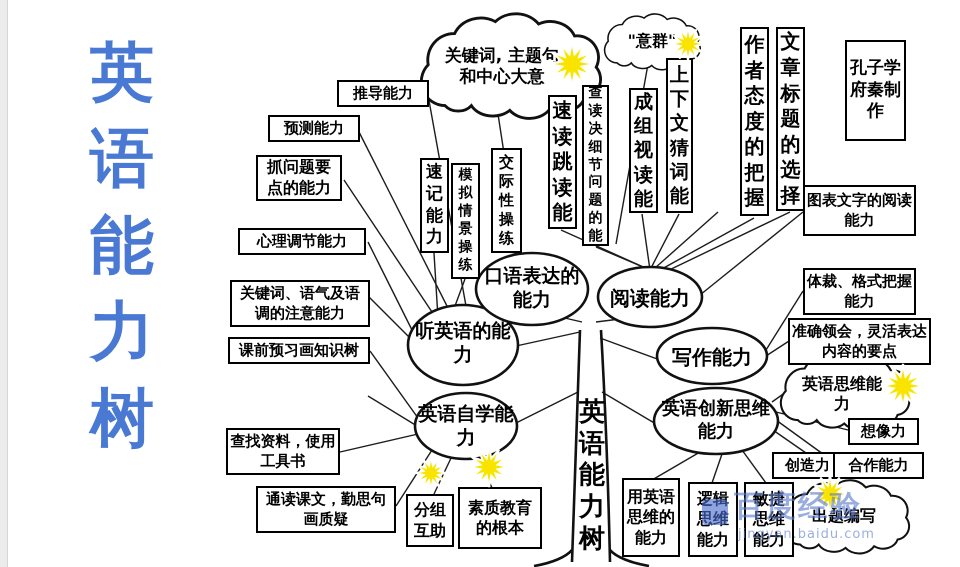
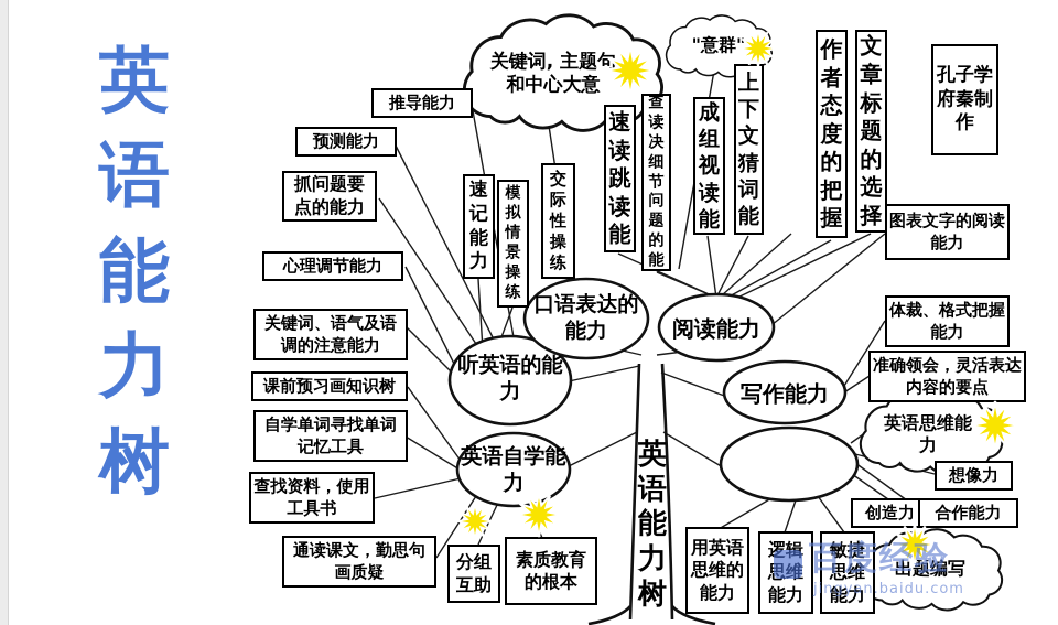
  英语能力树
  英语能力树
  听英语的能力
  口语表达的能力
  阅读能力
  写作能力
  英语自学能力
- 英语创新思维能力
  关键词, 主题句和中心大意
  "意群"
  英语思维能力
  出题编写
  推导能力
  预测能力
  抓问题要点的能力
  心理调节能力
  关键词、语气及语调的注意能力
  课前预习画知识树
+ 自学单词寻找单词记忆工具
  查找资料，使用工具书
  通读课文，勤思句画质疑
  速记能力
  模拟情景操练
  交际性操练
  速读跳读能
  查读决细节问题的能
  成组视读能
  上下文猜词能
  作者态度的把握
  文章标题的选择
  孔子学府秦制作
  图表文字的阅读能力
  体裁、格式把握能力
  准确领会，灵活表达内容的要点
  想像力
  创造力
  合作能力
  分组互助
  素质教育的根本
  用英语思维的能力
  逻辑思维能力
  敏捷思维能力
  百度经验
  jingyan.baidu.com
